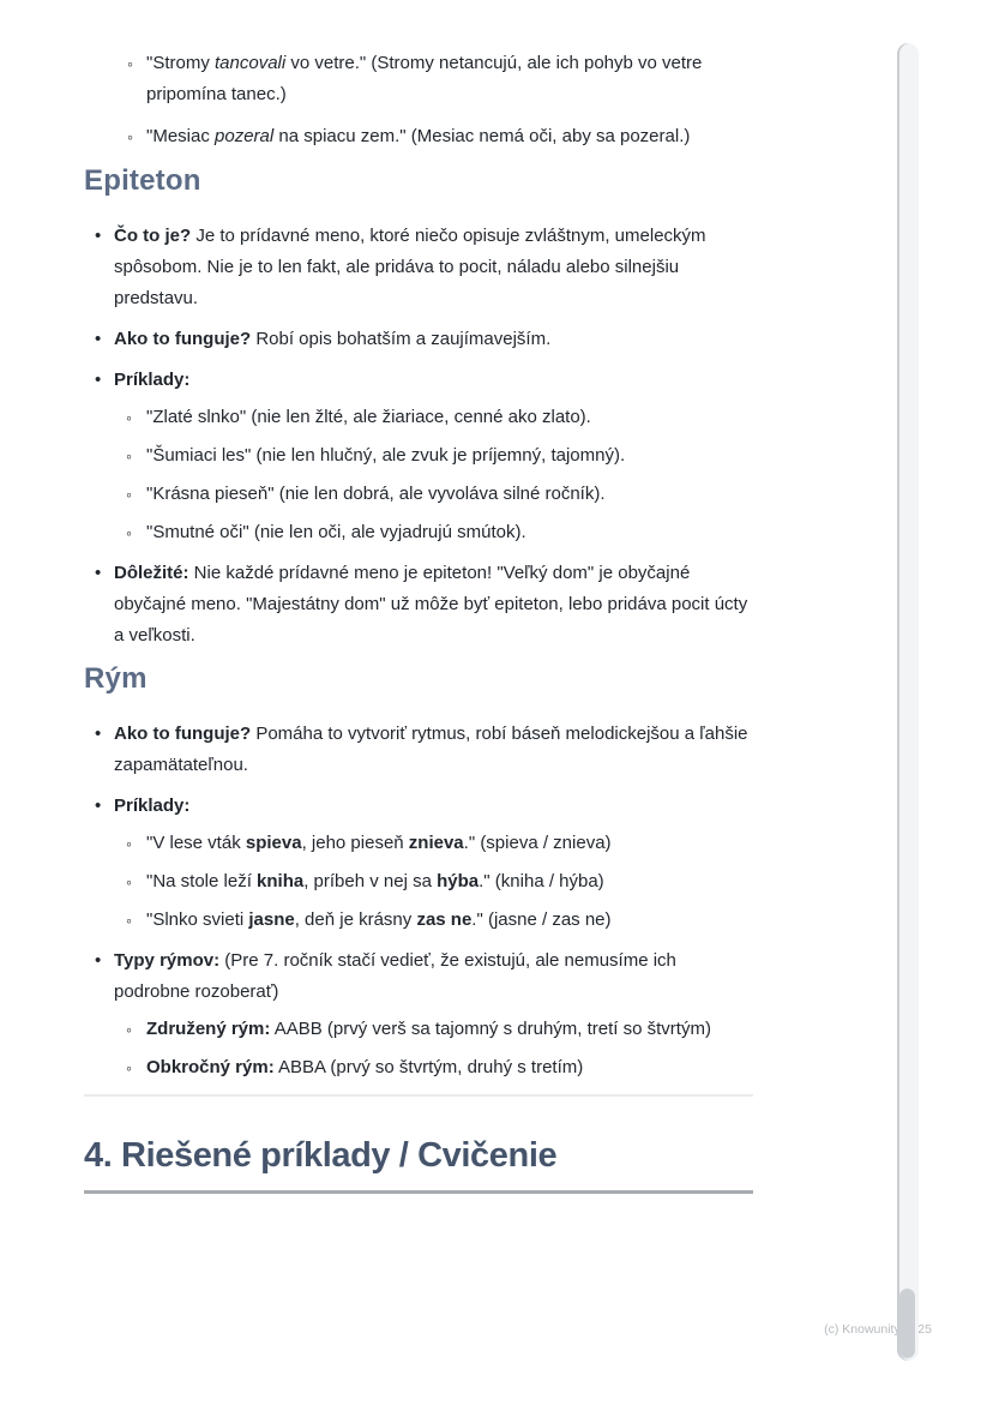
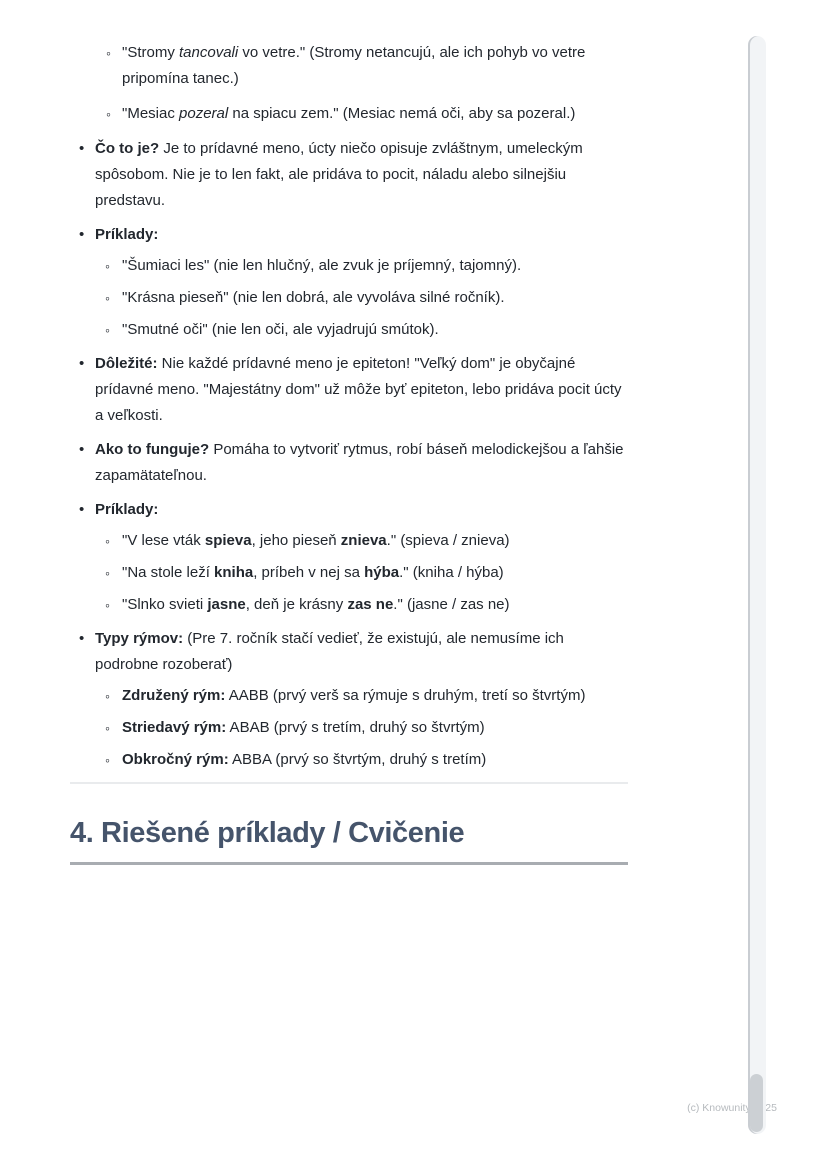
  "Stromy tancovali vo vetre." (Stromy netancujú, ale ich pohyb vo vetre pripomína tanec.)
  "Mesiac pozeral na spiacu zem." (Mesiac nemá oči, aby sa pozeral.)
- Epiteton
- Čo to je? Je to prídavné meno, ktoré niečo opisuje zvláštnym, umeleckým spôsobom. Nie je to len fakt, ale pridáva to pocit, náladu alebo silnejšiu predstavu.
+ Čo to je? Je to prídavné meno, úcty niečo opisuje zvláštnym, umeleckým spôsobom. Nie je to len fakt, ale pridáva to pocit, náladu alebo silnejšiu predstavu.
- Ako to funguje? Robí opis bohatším a zaujímavejším.
  Príklady:
- "Zlaté slnko" (nie len žlté, ale žiariace, cenné ako zlato).
  "Šumiaci les" (nie len hlučný, ale zvuk je príjemný, tajomný).
  "Krásna pieseň" (nie len dobrá, ale vyvoláva silné ročník).
  "Smutné oči" (nie len oči, ale vyjadrujú smútok).
- Dôležité: Nie každé prídavné meno je epiteton! "Veľký dom" je obyčajné obyčajné meno. "Majestátny dom" už môže byť epiteton, lebo pridáva pocit úcty a veľkosti.
+ Dôležité: Nie každé prídavné meno je epiteton! "Veľký dom" je obyčajné prídavné meno. "Majestátny dom" už môže byť epiteton, lebo pridáva pocit úcty a veľkosti.
- Rým
  Ako to funguje? Pomáha to vytvoriť rytmus, robí báseň melodickejšou a ľahšie zapamätateľnou.
  Príklady:
  "V lese vták spieva, jeho pieseň znieva." (spieva / znieva)
  "Na stole leží kniha, príbeh v nej sa hýba." (kniha / hýba)
  "Slnko svieti jasne, deň je krásny zas ne." (jasne / zas ne)
  Typy rýmov: (Pre 7. ročník stačí vedieť, že existujú, ale nemusíme ich podrobne rozoberať)
- Združený rým: AABB (prvý verš sa tajomný s druhým, tretí so štvrtým)
+ Združený rým: AABB (prvý verš sa rýmuje s druhým, tretí so štvrtým)
+ Striedavý rým: ABAB (prvý s tretím, druhý so štvrtým)
  Obkročný rým: ABBA (prvý so štvrtým, druhý s tretím)
  4. Riešené príklady / Cvičenie
  (c) Knowunit25
